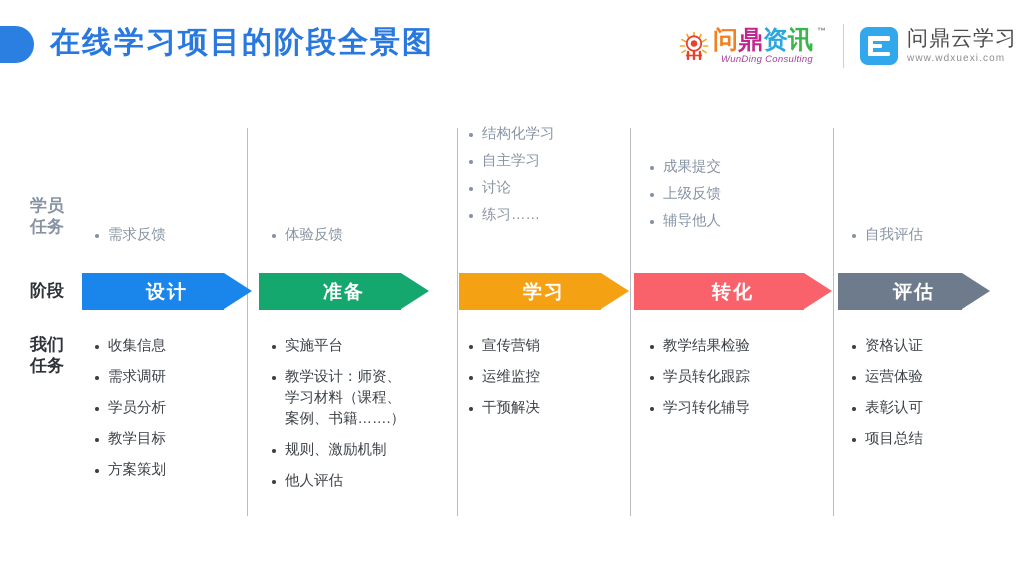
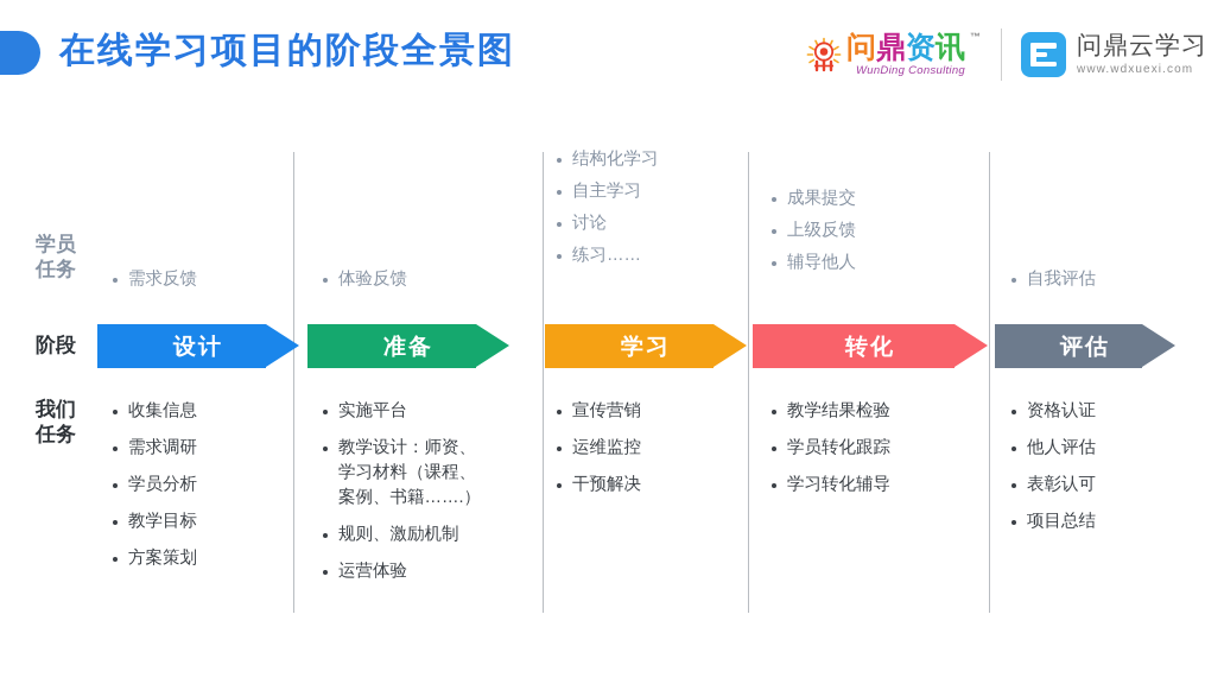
  在线学习项目的阶段全景图
  问鼎资讯
  ™
  WunDing Consulting
  问鼎云学习
  www.wdxuexi.com
  学员
  任务
  阶段
  我们
  任务
  需求反馈
  体验反馈
  结构化学习
  自主学习
  讨论
  练习……
  成果提交
  上级反馈
  辅导他人
  自我评估
  设计
  准备
  学习
  转化
  评估
  收集信息
  需求调研
  学员分析
  教学目标
  方案策划
  实施平台
  教学设计：师资、
  学习材料（课程、
  案例、书籍…….）
  规则、激励机制
- 他人评估
+ 运营体验
  宣传营销
  运维监控
  干预解决
  教学结果检验
  学员转化跟踪
  学习转化辅导
  资格认证
- 运营体验
+ 他人评估
  表彰认可
  项目总结
